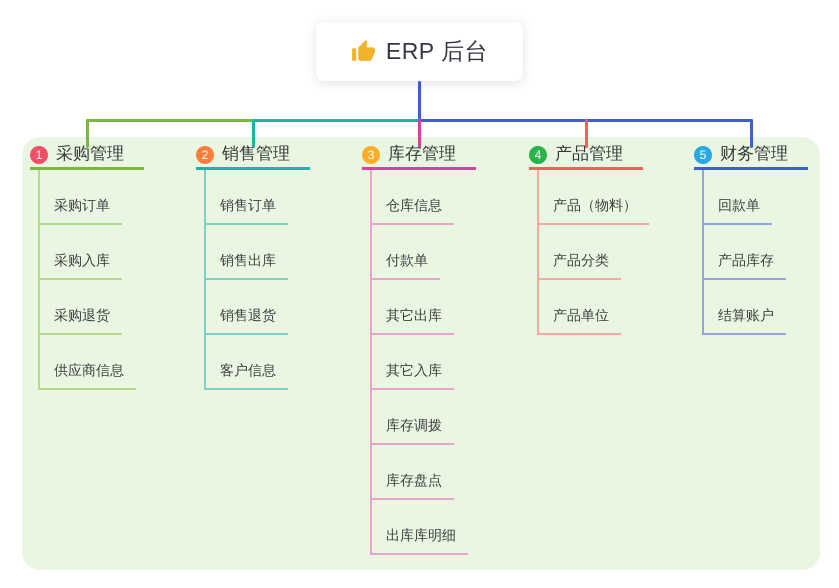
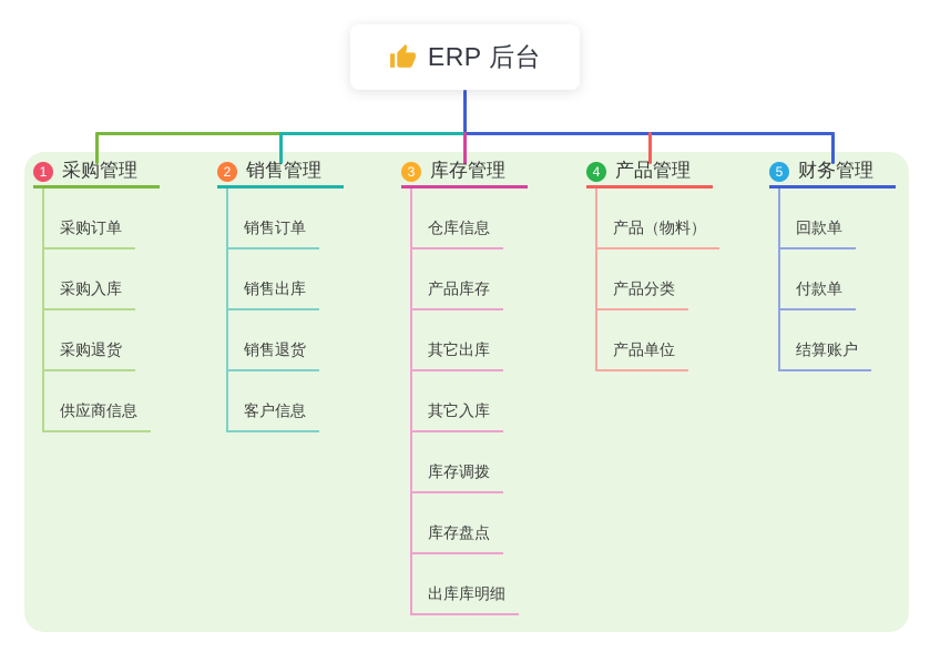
  ERP 后台
  1
  采购管理
  采购订单
  采购入库
  采购退货
  供应商信息
  2
  销售管理
  销售订单
  销售出库
  销售退货
  客户信息
  3
  库存管理
  仓库信息
- 付款单
+ 产品库存
  其它出库
  其它入库
  库存调拨
  库存盘点
  出库库明细
  4
  产品管理
  产品（物料）
  产品分类
  产品单位
  5
  财务管理
  回款单
- 产品库存
+ 付款单
  结算账户
